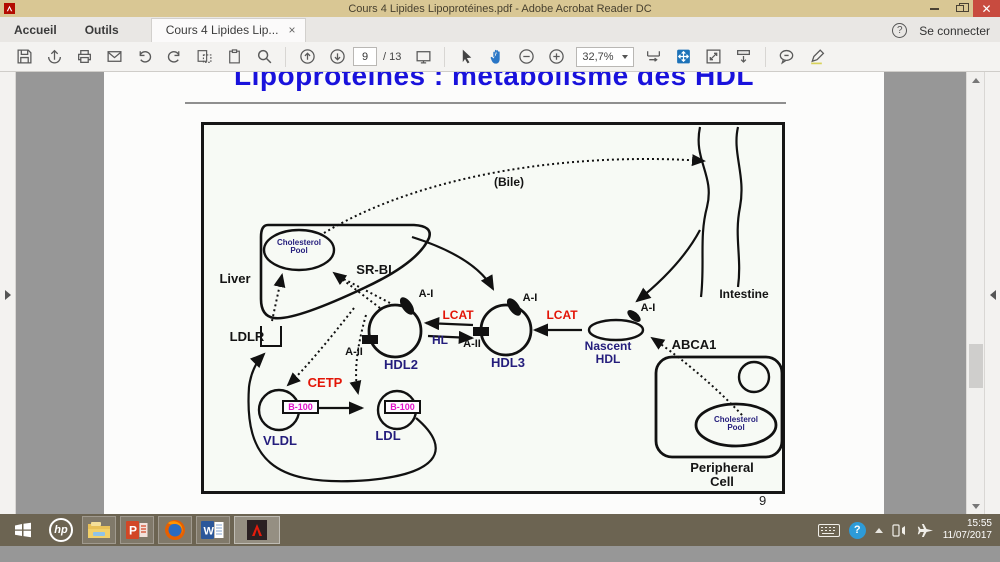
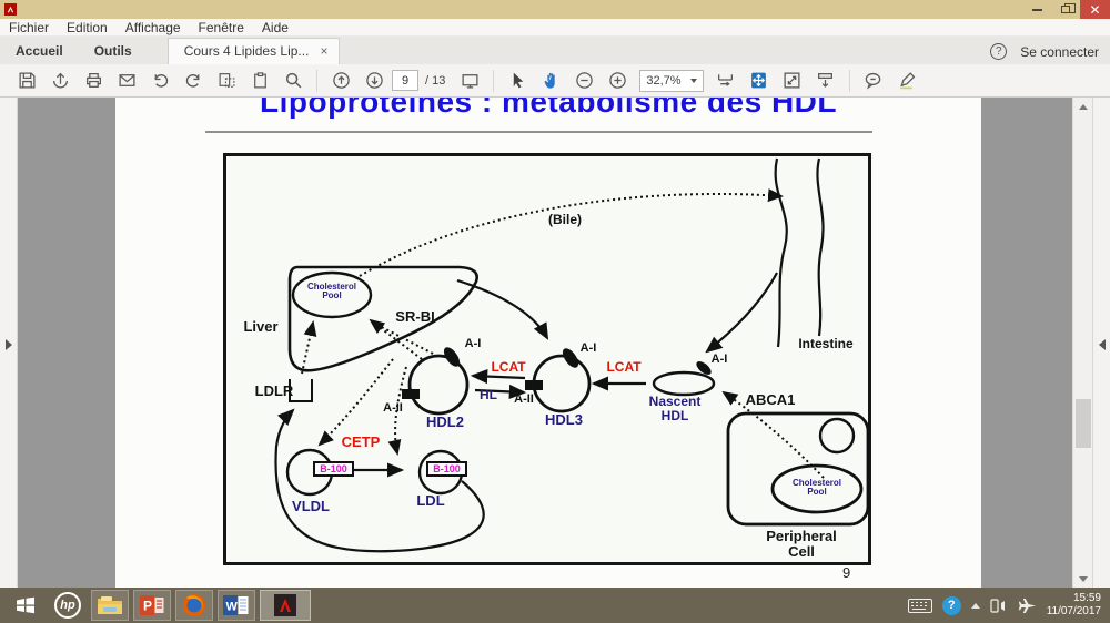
- Cours 4 Lipides Lipoprotéines.pdf - Adobe Acrobat Reader DC
  ✕
+ Fichier
+ Edition
+ Affichage
+ Fenêtre
+ Aide
  Accueil
  Outils
  Cours 4 Lipides Lip...
  ×
  ?
  Se connecter
  9
  / 13
  32,7%
  Lipoprotéines : métabolisme des HDL
  (Bile)
  Liver
  Cholesterol Pool
  SR-BI
  LDLR
  A-I
  A-I
  A-I
  A-II
  A-II
  LCAT
  LCAT
  HL
  HDL2
  HDL3
  Nascent HDL
  ABCA1
  Intestine
  CETP
  B-100
  B-100
  VLDL
  LDL
  Cholesterol Pool
  Peripheral Cell
  9
  hp
  P
  W
  ?
- 15:55
+ 15:59
  11/07/2017
